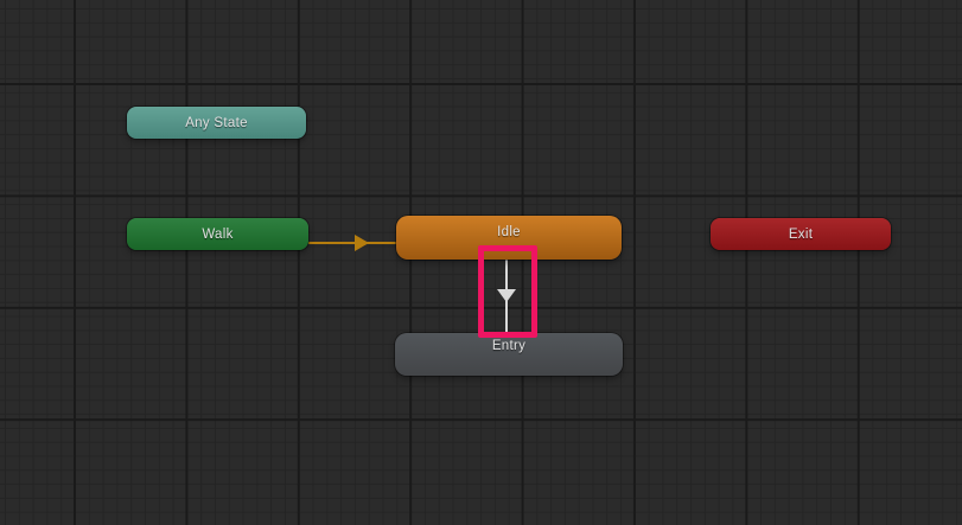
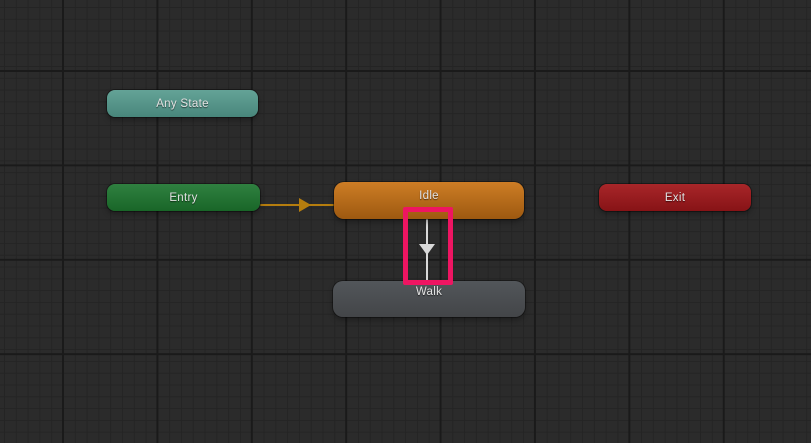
  Any State
- Walk
+ Entry
  Idle
  Exit
- Entry
+ Walk
